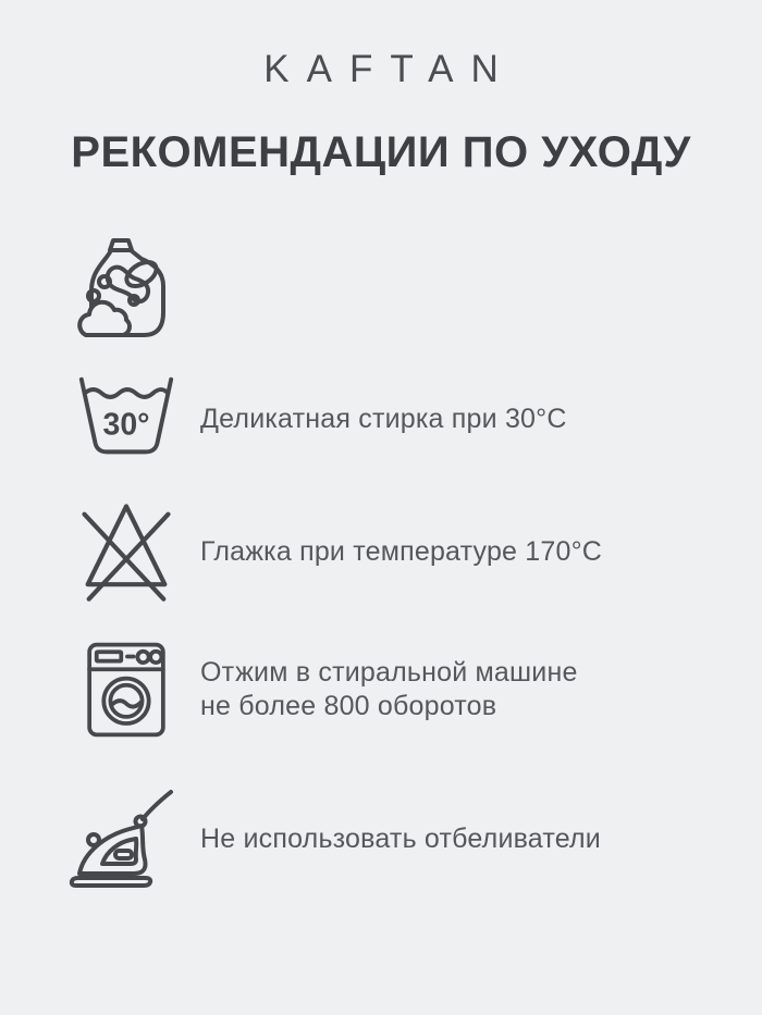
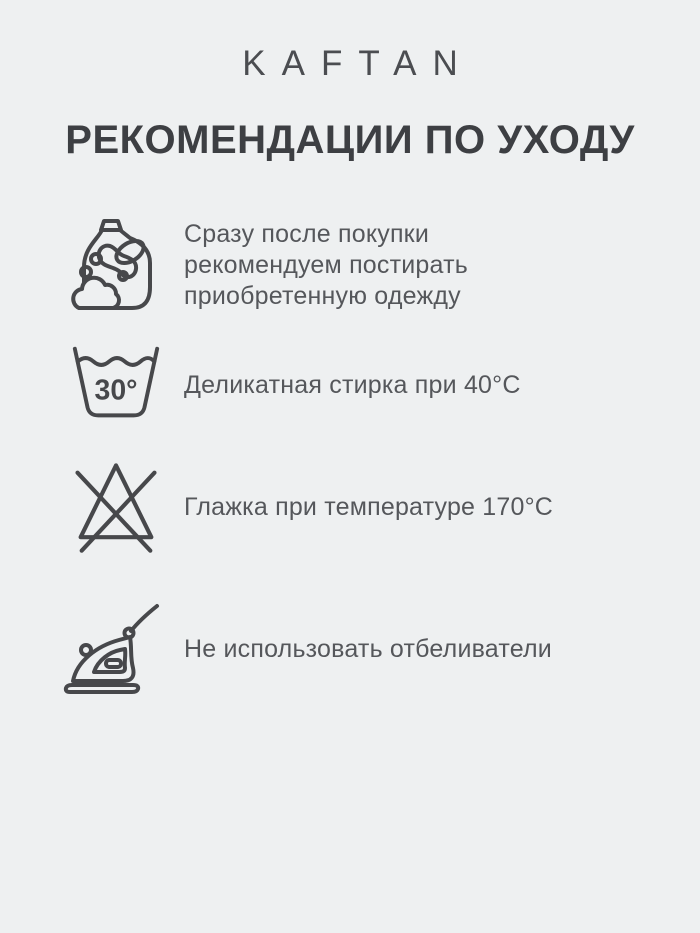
  KAFTAN
  РЕКОМЕНДАЦИИ ПО УХОДУ
+ Сразу после покупки
+ рекомендуем постирать
+ приобретенную одежду
  30°
- Деликатная стирка при 30°C
+ Деликатная стирка при 40°C
  Глажка при температуре 170°C
- Отжим в стиральной машине
- не более 800 оборотов
  Не использовать отбеливатели
